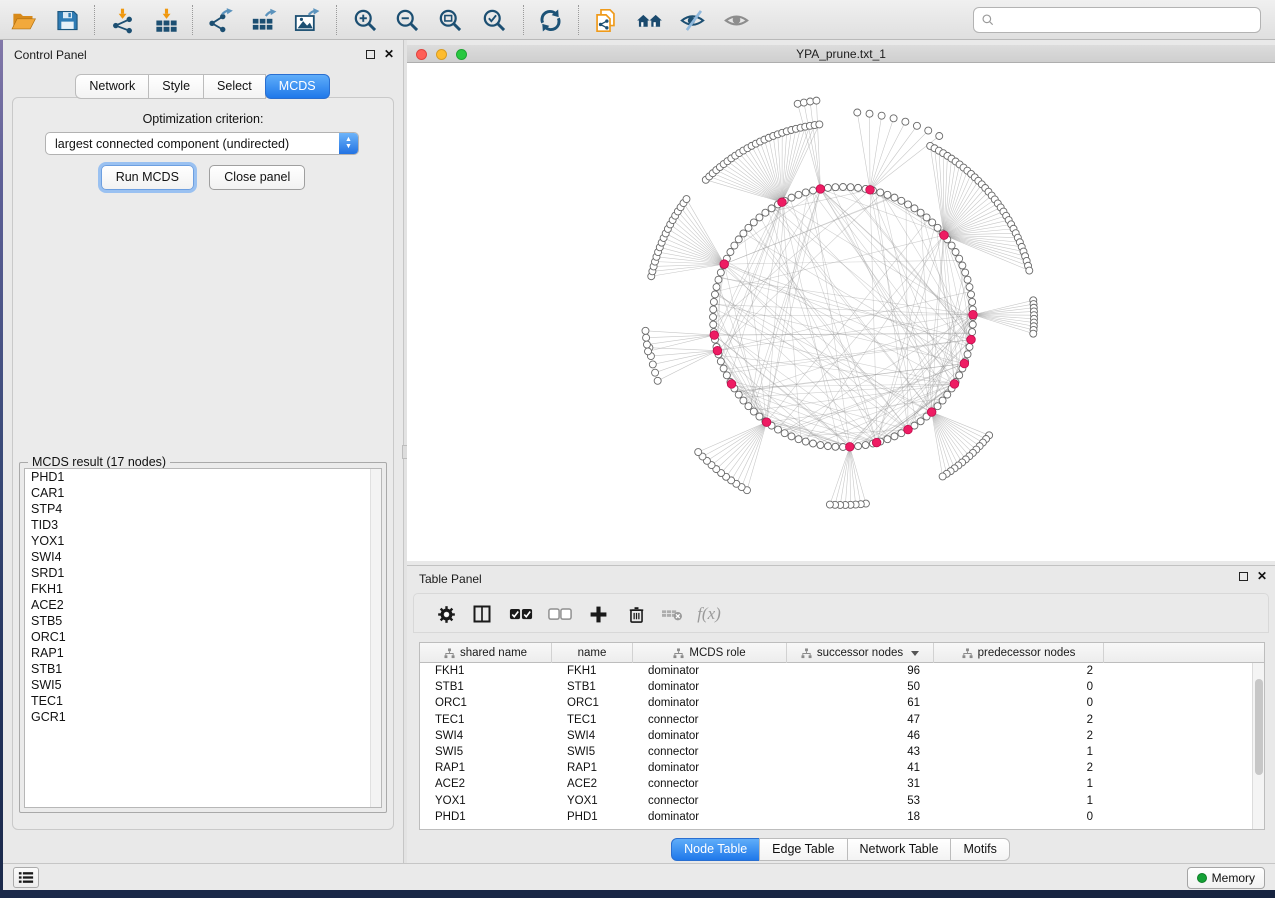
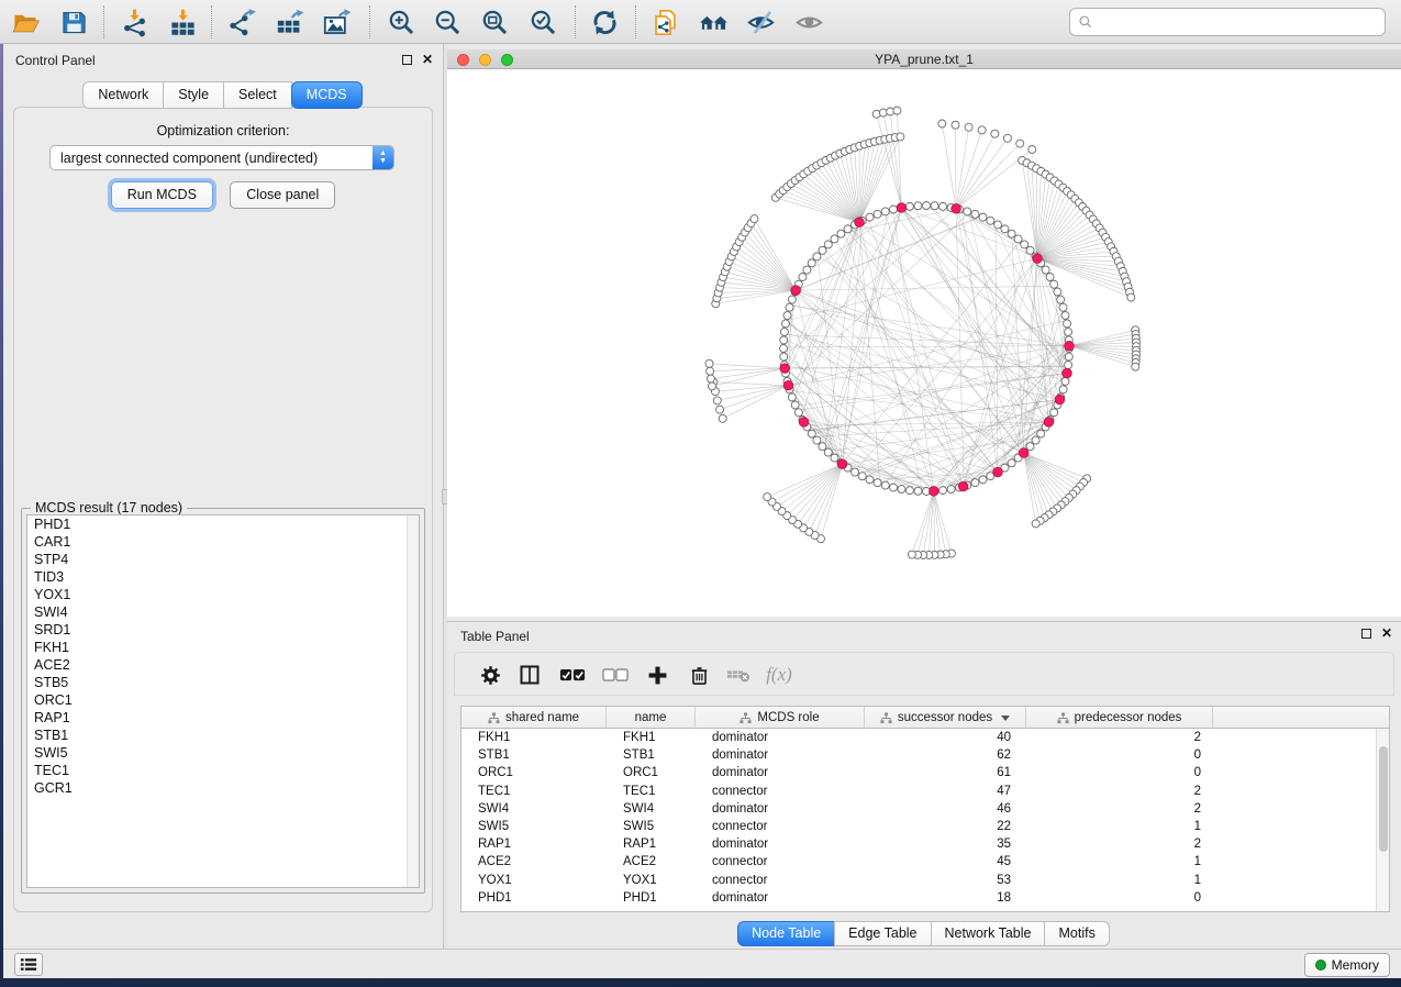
  Control Panel
  ✕
  Network Style Select MCDS
  Optimization criterion:
  largest connected component (undirected)
  Run MCDS Close panel
  MCDS result (17 nodes)
  PHD1
  CAR1
  STP4
  TID3
  YOX1
  SWI4
  SRD1
  FKH1
  ACE2
  STB5
  ORC1
  RAP1
  STB1
  SWI5
  TEC1
  GCR1
  YPA_prune.txt_1
  Table Panel
  ✕
  f(x)
  shared name
  name
  MCDS role
  successor nodes
  predecessor nodes
  FKH1
  FKH1
  dominator
- 96
+ 40
  2
  STB1
  STB1
  dominator
- 50
+ 62
  0
  ORC1
  ORC1
  dominator
  61
  0
  TEC1
  TEC1
  connector
  47
  2
  SWI4
  SWI4
  dominator
  46
  2
  SWI5
  SWI5
  connector
- 43
+ 22
  1
  RAP1
  RAP1
  dominator
- 41
+ 35
  2
  ACE2
  ACE2
  connector
- 31
+ 45
  1
  YOX1
  YOX1
  connector
  53
  1
  PHD1
  PHD1
  dominator
  18
  0
  Node Table Edge Table Network Table Motifs
  Memory
